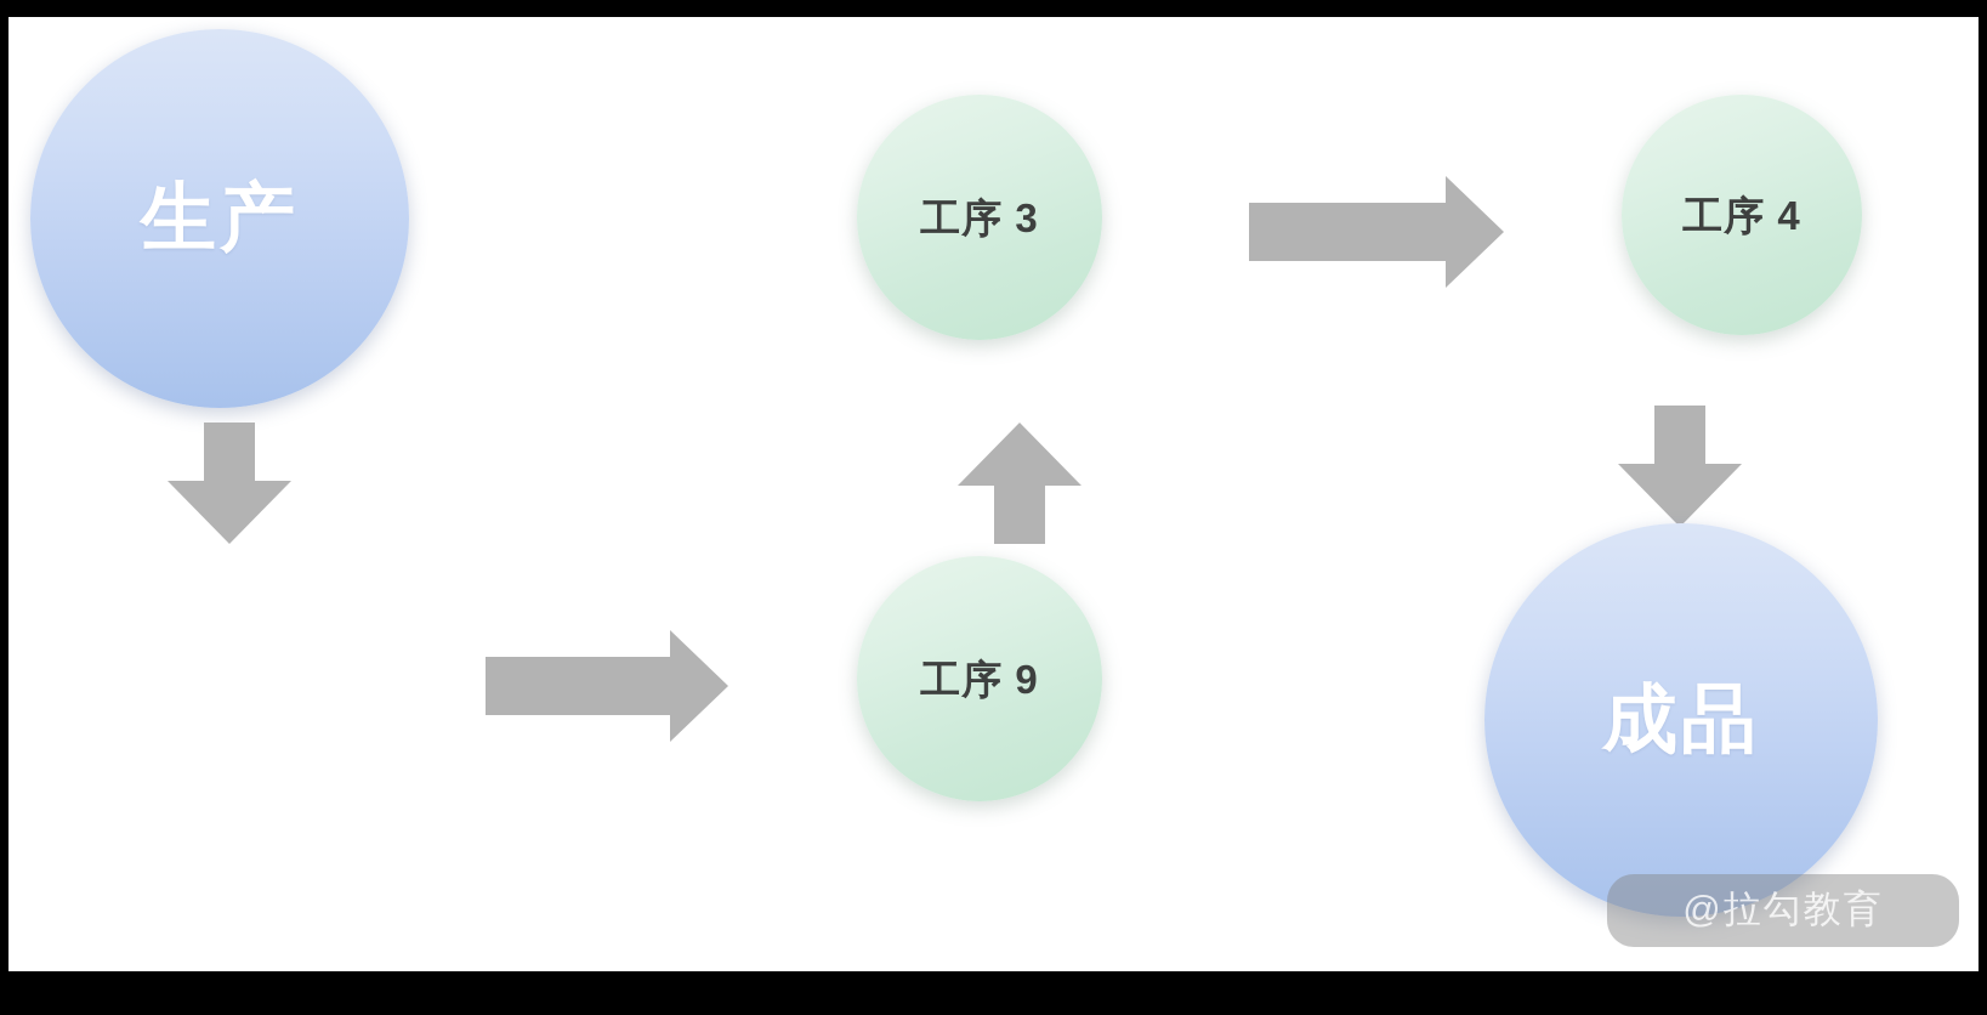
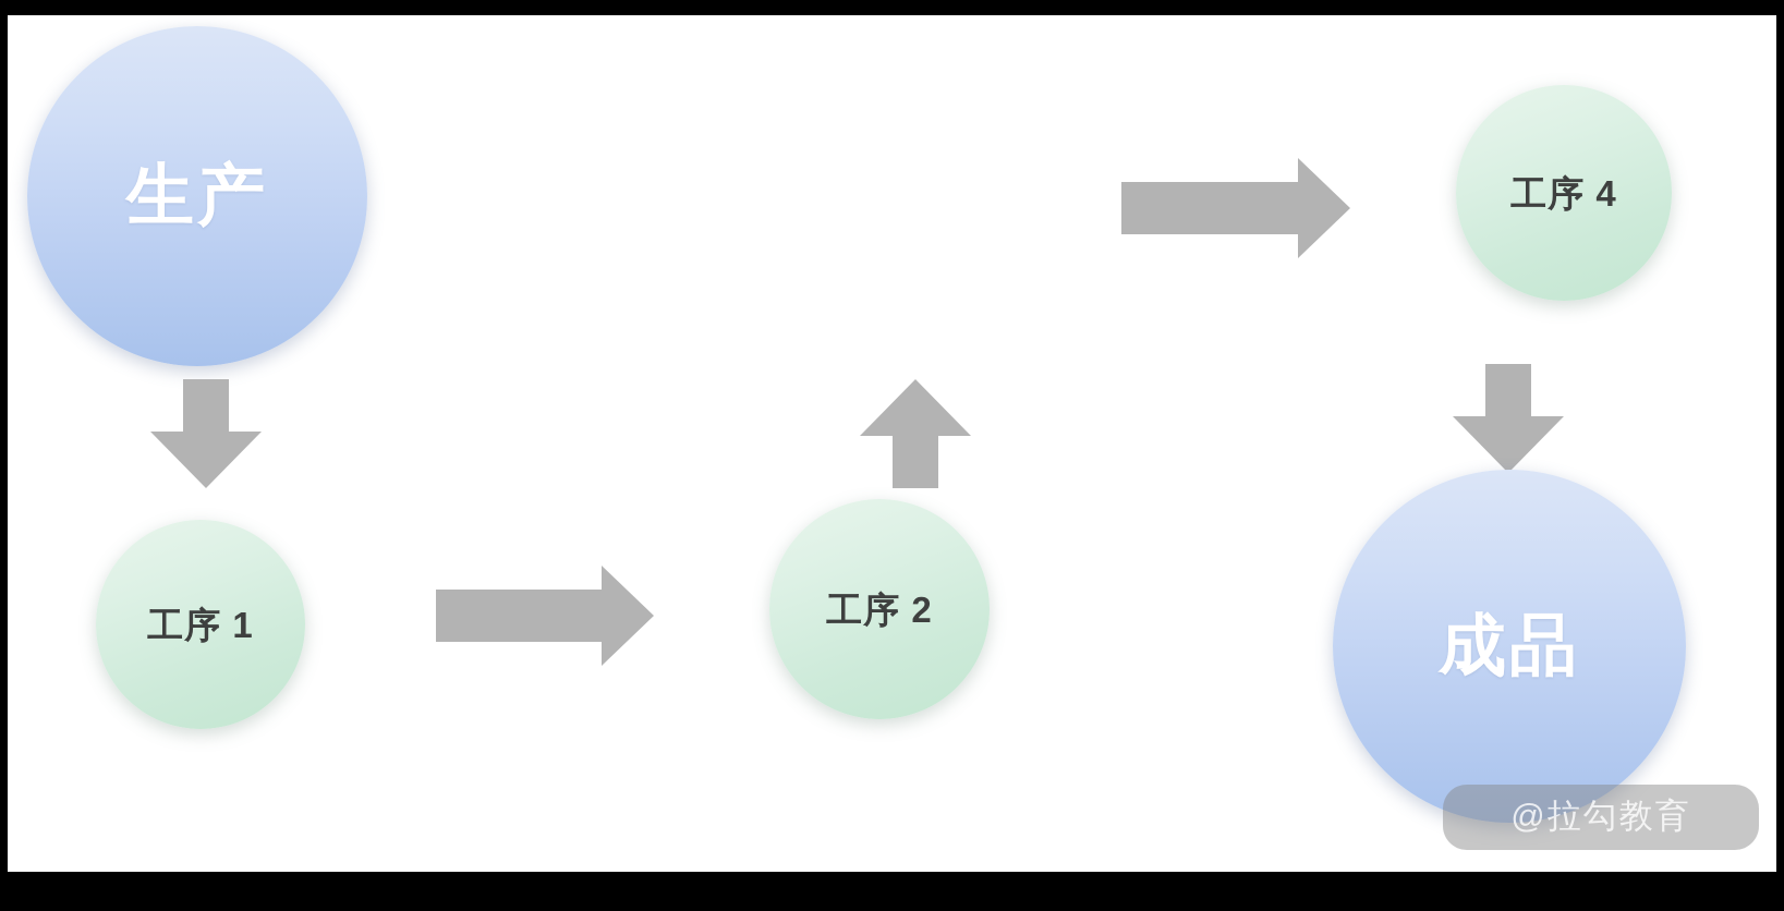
  生产
+ 工序 1
- 工序 9
+ 工序 2
- 工序 3
  工序 4
  成品
  @拉勾教育
